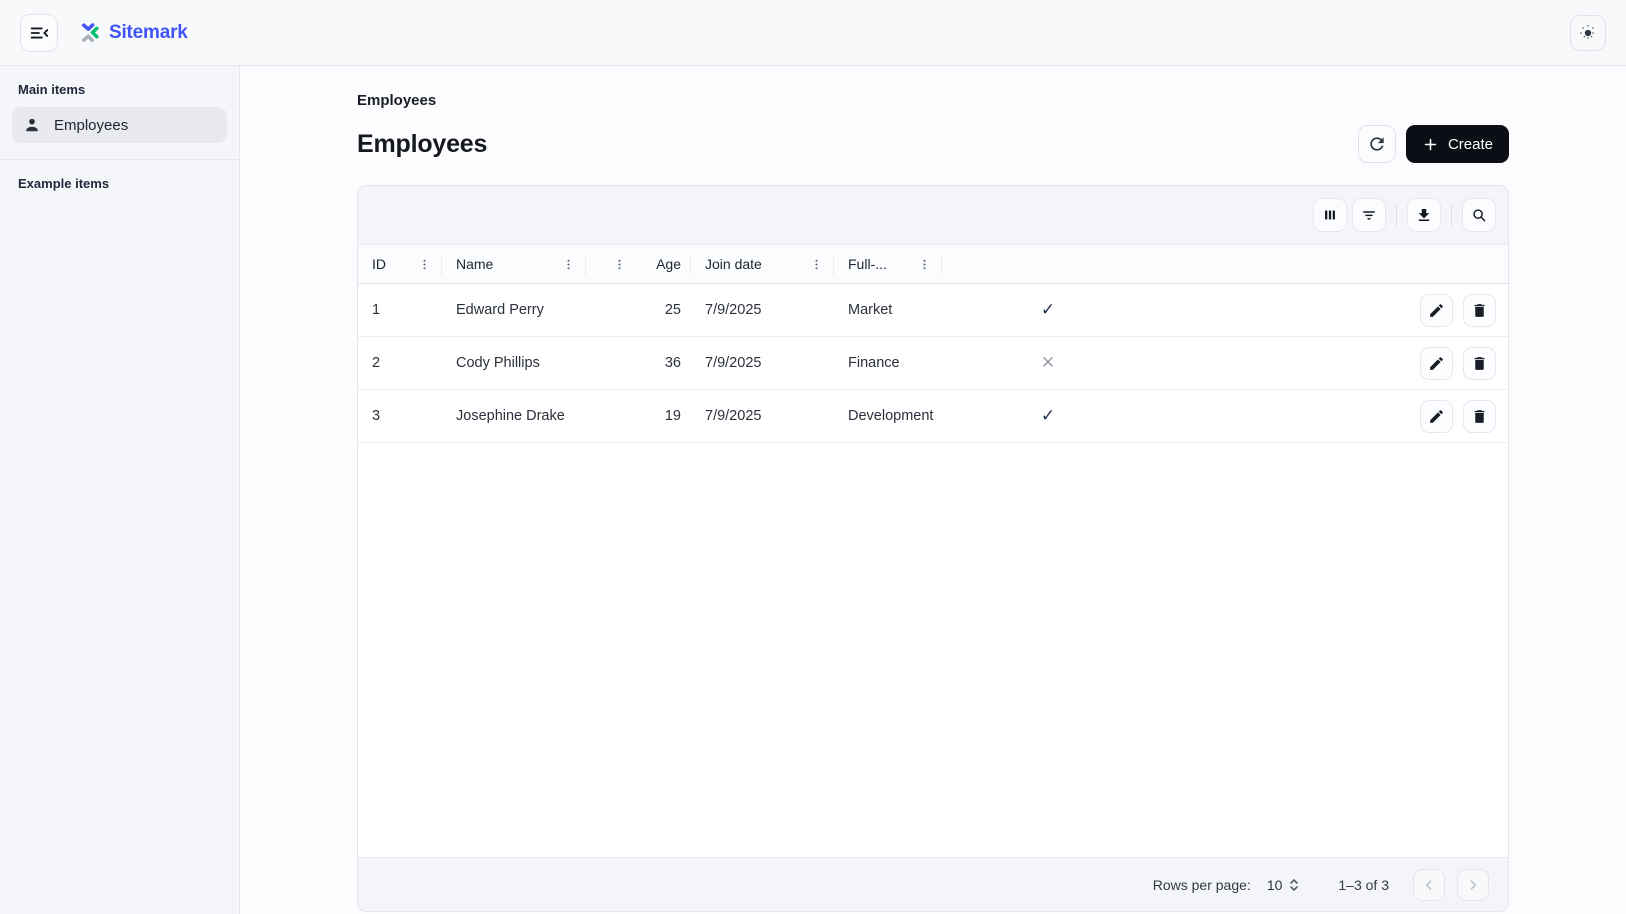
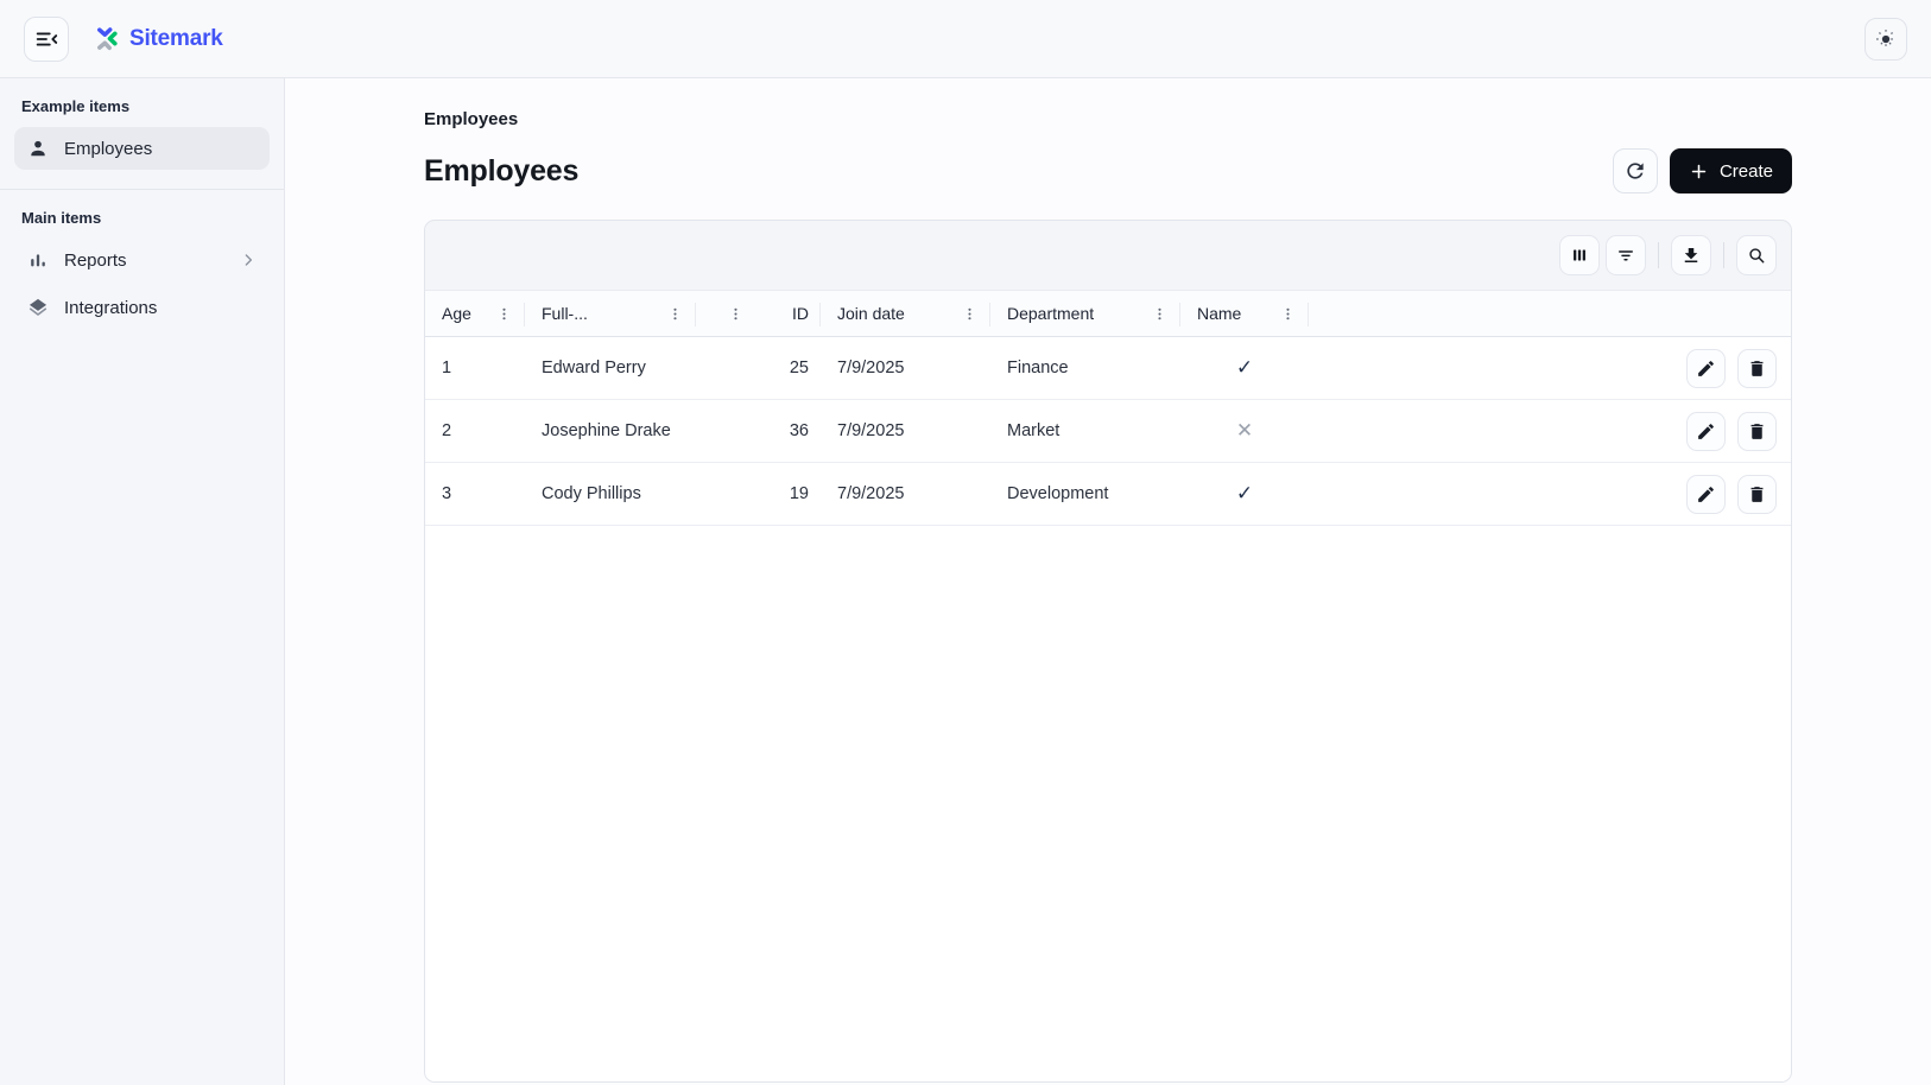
  Sitemark
- Main items
+ Example items
  Employees
- Example items
+ Main items
+ Reports
+ Integrations
  Employees
  Employees
  Create
- ID
+ Age
- Name
+ Full-...
- Age
+ ID
  Join date
+ Department
- Full-...
+ Name
  1
  Edward Perry
  25
  7/9/2025
- Market
+ Finance
  ✓
  2
- Cody Phillips
+ Josephine Drake
  36
  7/9/2025
- Finance
+ Market
  ✕
  3
- Josephine Drake
+ Cody Phillips
  19
  7/9/2025
  Development
  ✓
- Rows per page:
- 10
- 1–3 of 3
